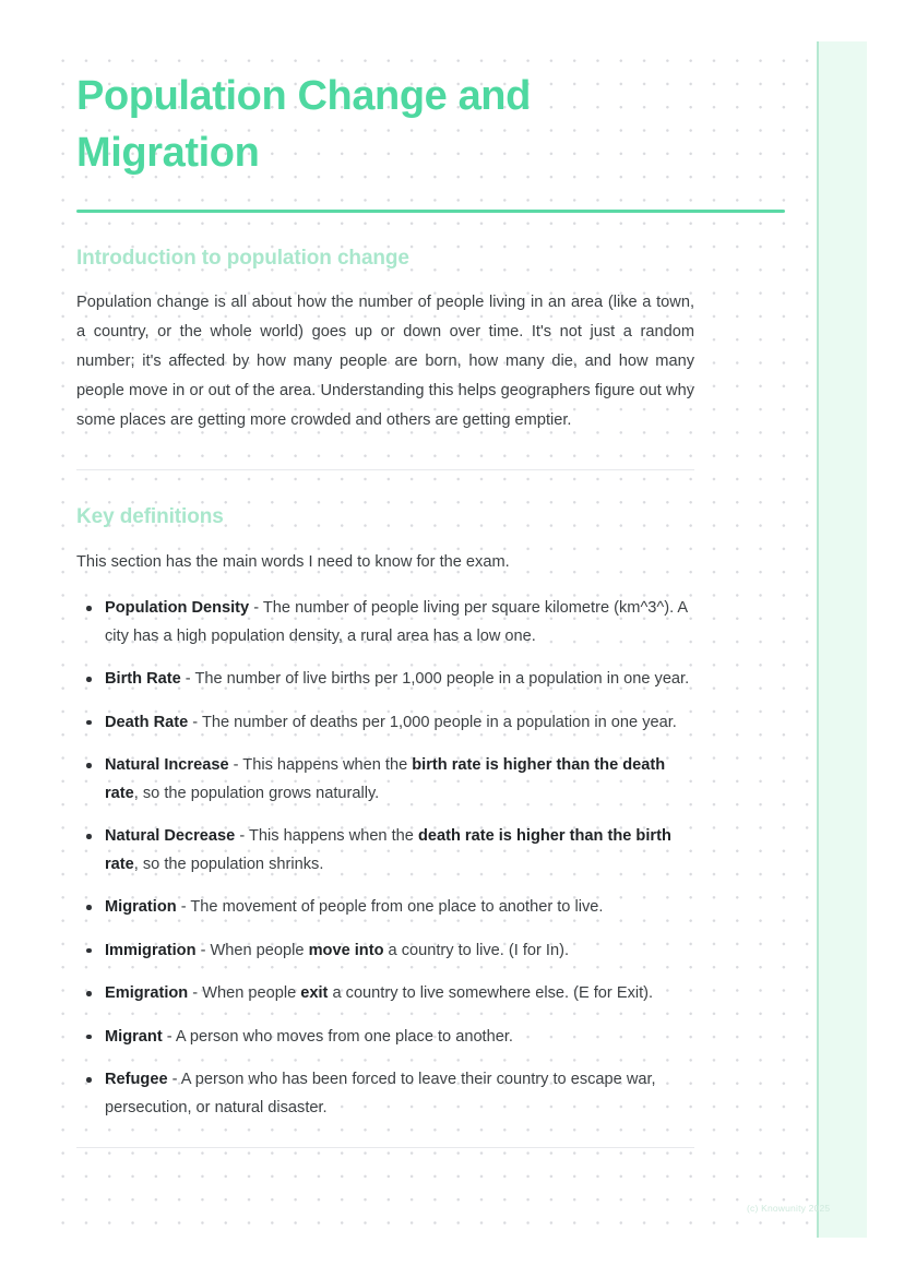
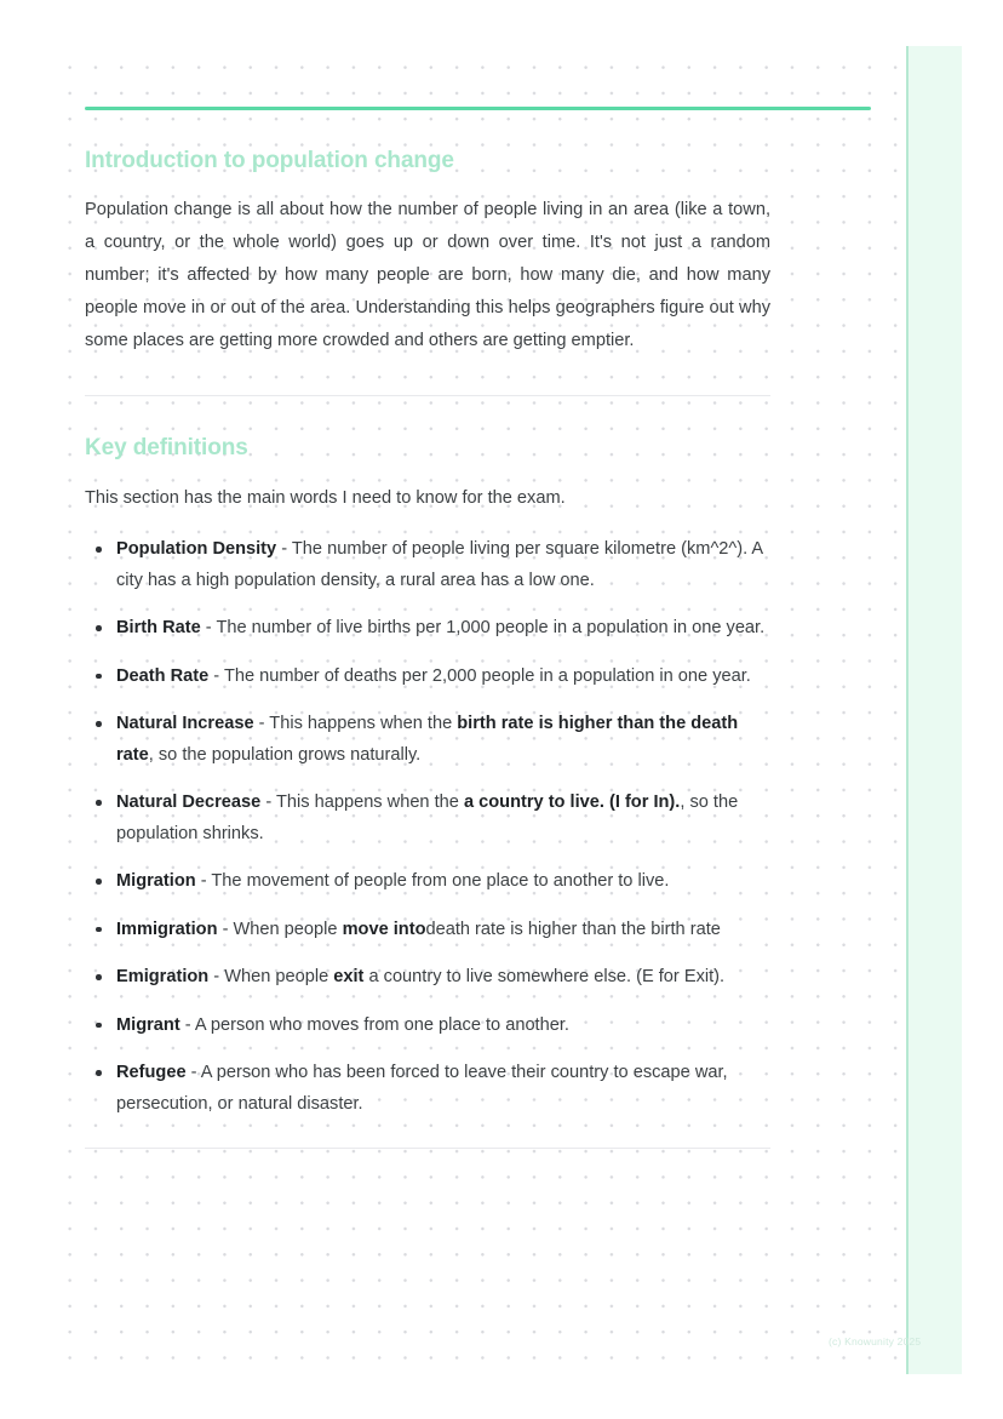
- Population Change and Migration
  Introduction to population change
  Population change is all about how the number of people living in an area (like a town, a country, or the whole world) goes up or down over time. It's not just a random number; it's affected by how many people are born, how many die, and how many people move in or out of the area. Understanding this helps geographers figure out why some places are getting more crowded and others are getting emptier.
  Key definitions
  This section has the main words I need to know for the exam.
- Population Density - The number of people living per square kilometre (km^3^). A city has a high population density, a rural area has a low one.
+ Population Density - The number of people living per square kilometre (km^2^). A city has a high population density, a rural area has a low one.
  Birth Rate - The number of live births per 1,000 people in a population in one year.
- Death Rate - The number of deaths per 1,000 people in a population in one year.
+ Death Rate - The number of deaths per 2,000 people in a population in one year.
  Natural Increase - This happens when the birth rate is higher than the death rate, so the population grows naturally.
- Natural Decrease - This happens when the death rate is higher than the birth rate, so the population shrinks.
+ Natural Decrease - This happens when the a country to live. (I for In)., so the population shrinks.
  Migration - The movement of people from one place to another to live.
- Immigration - When people move into a country to live. (I for In).
+ Immigration - When people move intodeath rate is higher than the birth rate
  Emigration - When people exit a country to live somewhere else. (E for Exit).
  Migrant - A person who moves from one place to another.
  Refugee - A person who has been forced to leave their country to escape war, persecution, or natural disaster.
  (c) Knowunity 2025
